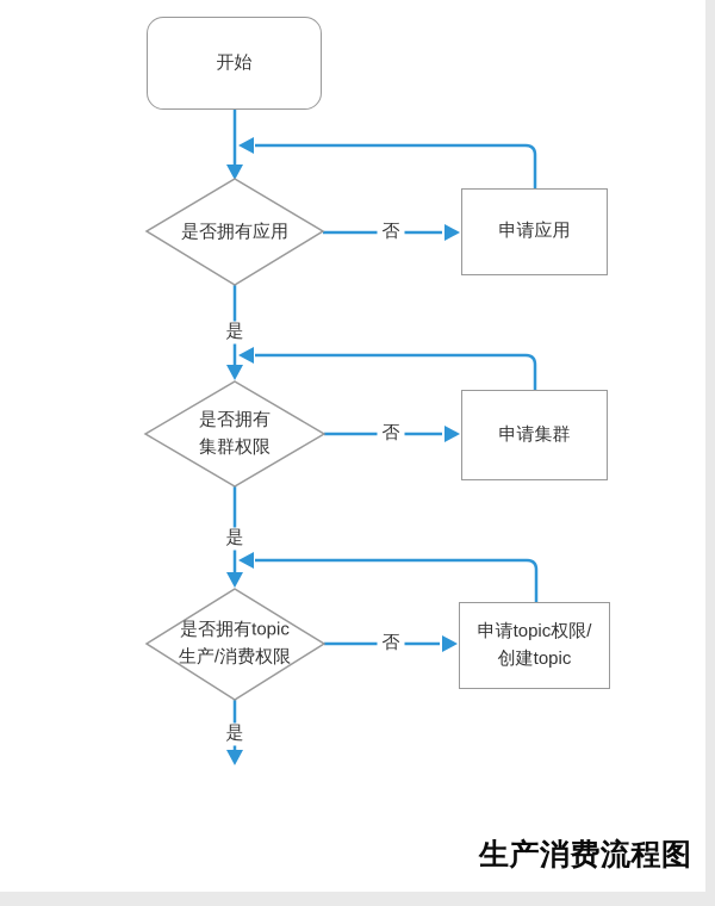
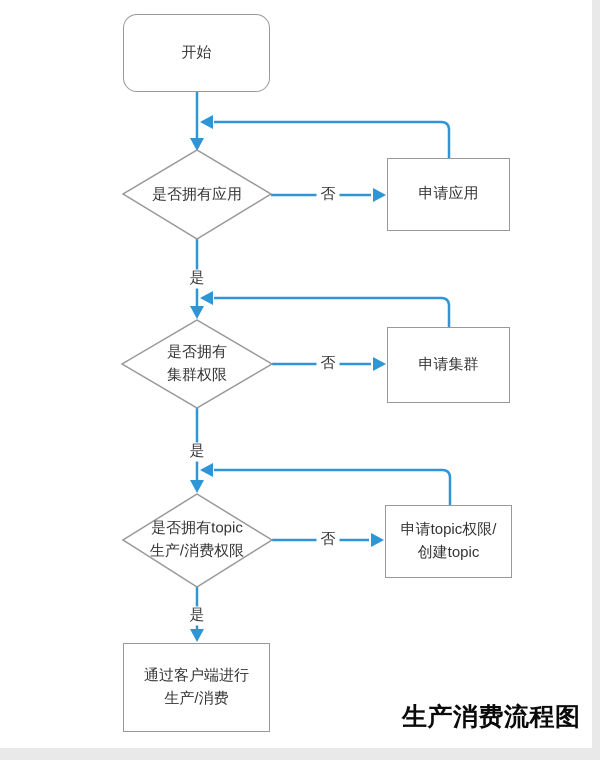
  开始
  是否拥有应用
  是否拥有
  集群权限
  是否拥有topic
  生产/消费权限
  申请应用
  申请集群
  申请topic权限/
  创建topic
+ 通过客户端进行
+ 生产/消费
  否
  否
  否
  是
  是
  是
  生产消费流程图
